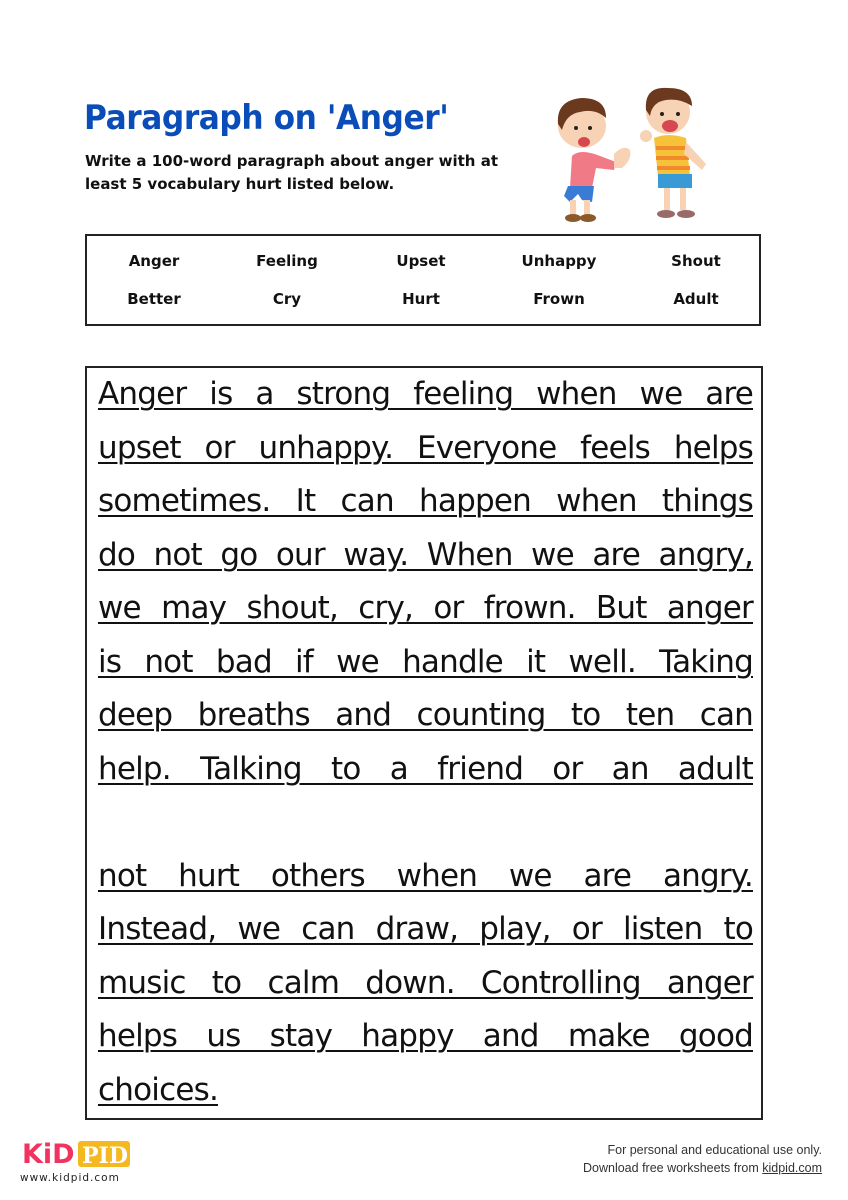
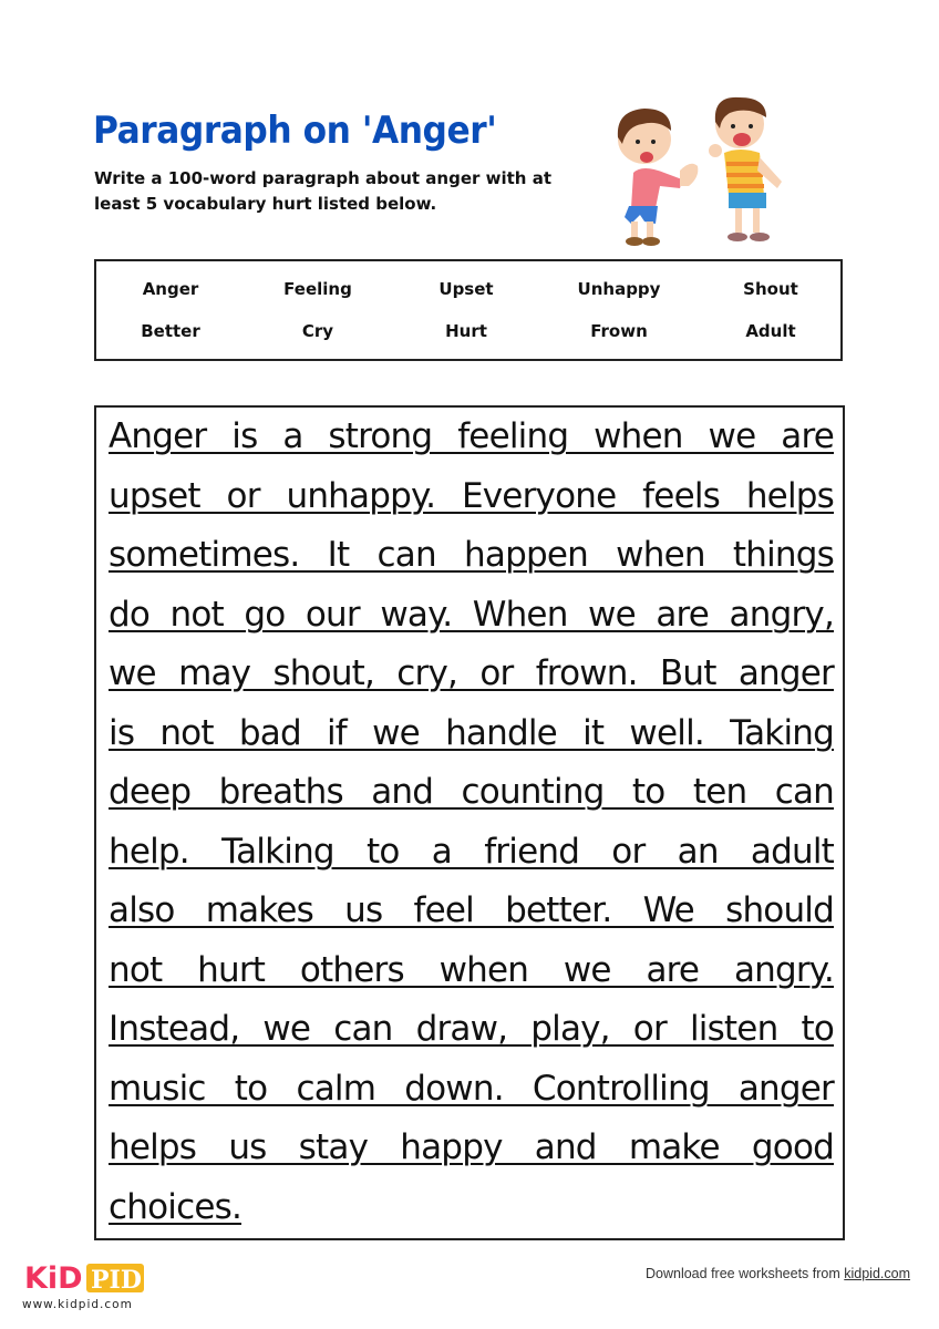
  Paragraph on 'Anger'
  Write a 100-word paragraph about anger with at least 5 vocabulary hurt listed below.
  Anger
  Feeling
  Upset
  Unhappy
  Shout
  Better
  Cry
  Hurt
  Frown
  Adult
  Anger is a strong feeling when we are
  upset or unhappy. Everyone feels helps
  sometimes. It can happen when things
  do not go our way. When we are angry,
  we may shout, cry, or frown. But anger
  is not bad if we handle it well. Taking
  deep breaths and counting to ten can
  help. Talking to a friend or an adult
+ also makes us feel better. We should
  not hurt others when we are angry.
  Instead, we can draw, play, or listen to
  music to calm down. Controlling anger
  helps us stay happy and make good
  choices.
  KiD
  PID
  www.kidpid.com
- For personal and educational use only.
  Download free worksheets from kidpid.com
